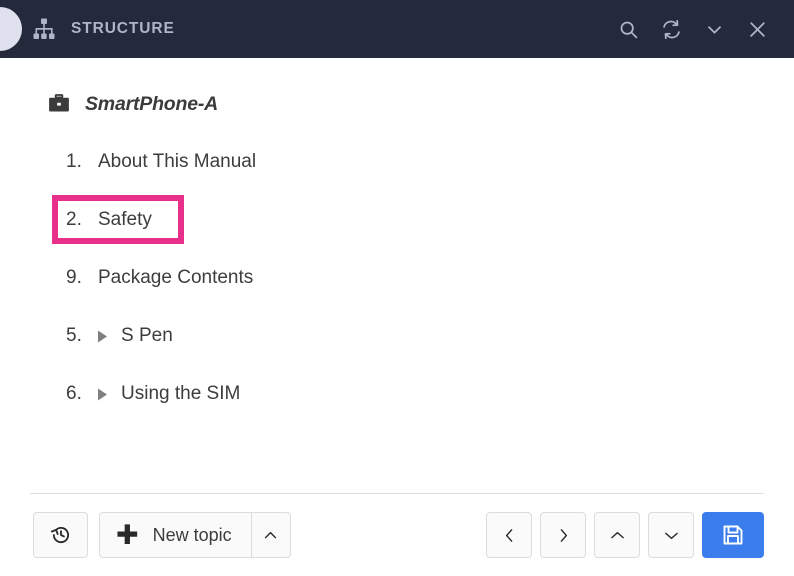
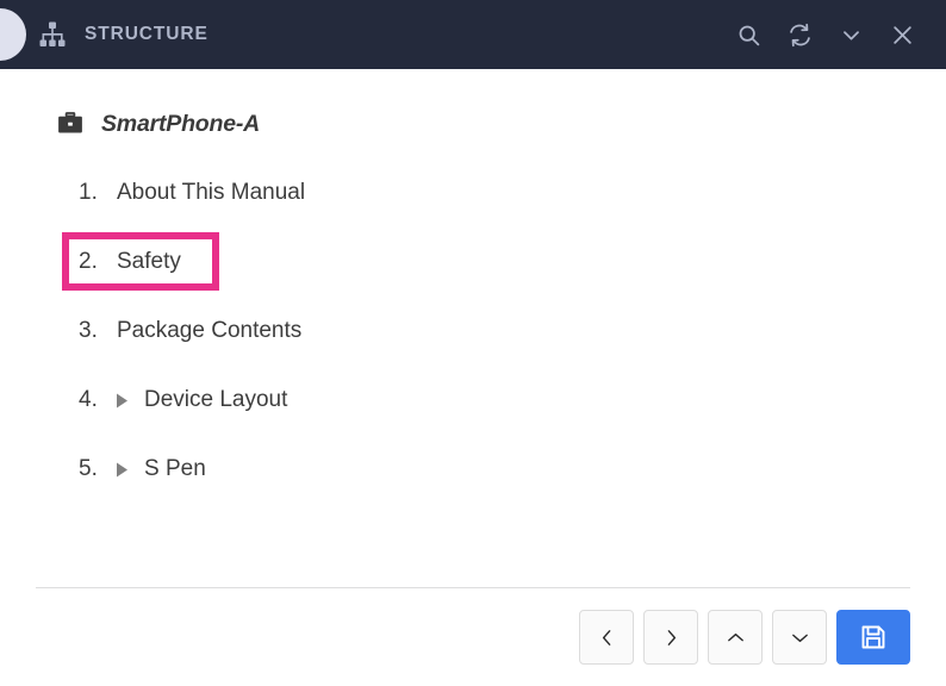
  STRUCTURE
  SmartPhone-A
  1.
  About This Manual
  2.
  Safety
- 9.
+ 3.
  Package Contents
+ 4.
+ Device Layout
  5.
  S Pen
- 6.
- Using the SIM
- ✚
- New topic
